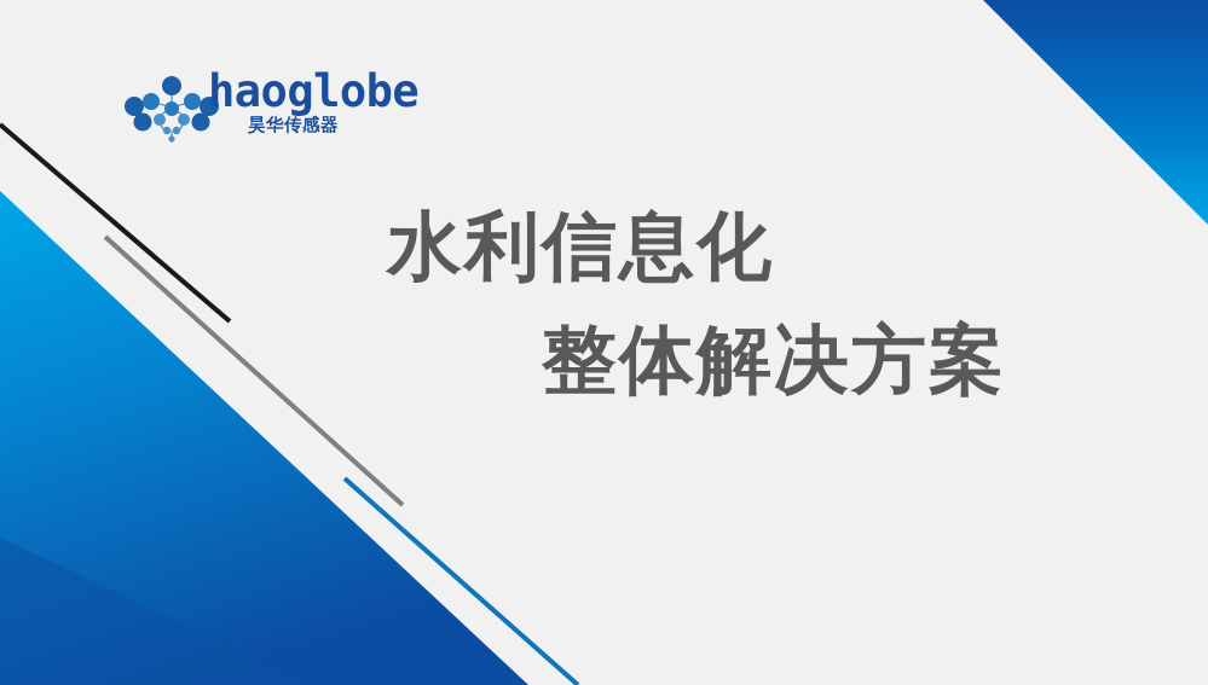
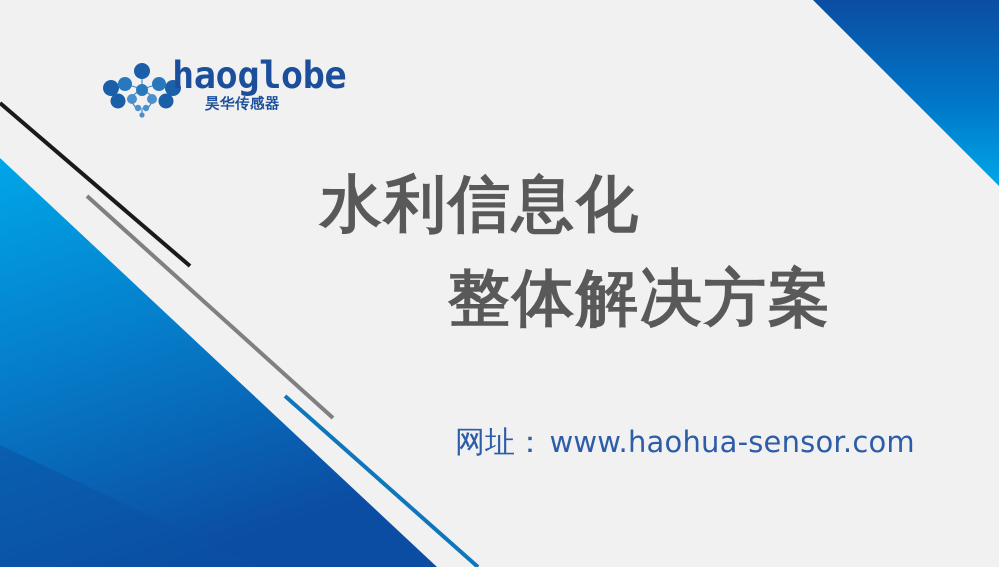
  haoglobe
  昊华传感器
  水利信息化
  整体解决方案
+ 网址： www.haohua-sensor.com
